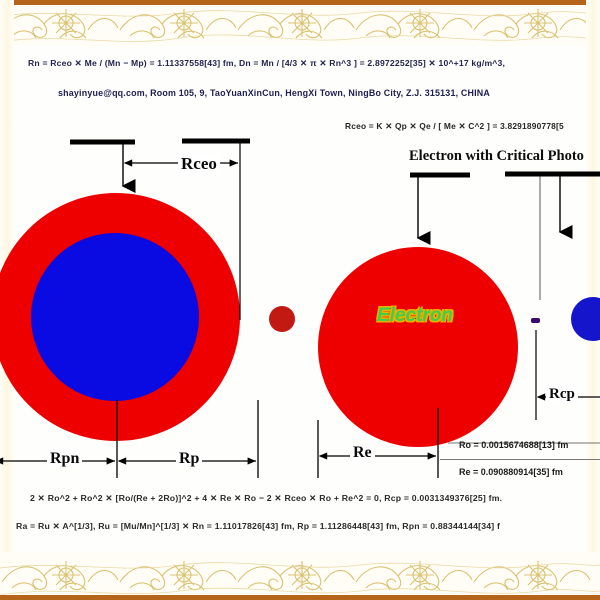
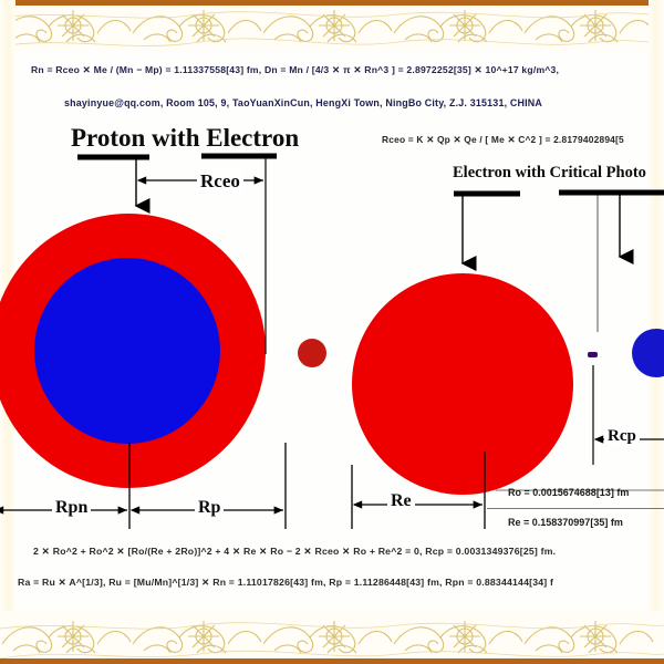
  Rn = Rceo ✕ Me / (Mn − Mp) = 1.11337558[43] fm, Dn = Mn / [4/3 ✕ π ✕ Rn^3 ] = 2.8972252[35] ✕ 10^+17 kg/m^3,
  shayinyue@qq.com, Room 105, 9, TaoYuanXinCun, HengXi Town, NingBo City, Z.J. 315131, CHINA
- Rceo = K ✕ Qp ✕ Qe / [ Me ✕ C^2 ] = 3.8291890778[5
+ Rceo = K ✕ Qp ✕ Qe / [ Me ✕ C^2 ] = 2.8179402894[5
+ Proton with Electron
  Electron with Critical Photo
- Electron
  Rceo
  Rpn
  Rp
  Re
  Rcp
  Ro = 0.0015674688[13] fm
- Re = 0.090880914[35] fm
+ Re = 0.158370997[35] fm
  2 ✕ Ro^2 + Ro^2 ✕ [Ro/(Re + 2Ro)]^2 + 4 ✕ Re ✕ Ro − 2 ✕ Rceo ✕ Ro + Re^2 = 0, Rcp = 0.0031349376[25] fm.
  Ra = Ru ✕ A^[1/3], Ru = [Mu/Mn]^[1/3] ✕ Rn = 1.11017826[43] fm, Rp = 1.11286448[43] fm, Rpn = 0.88344144[34] f
